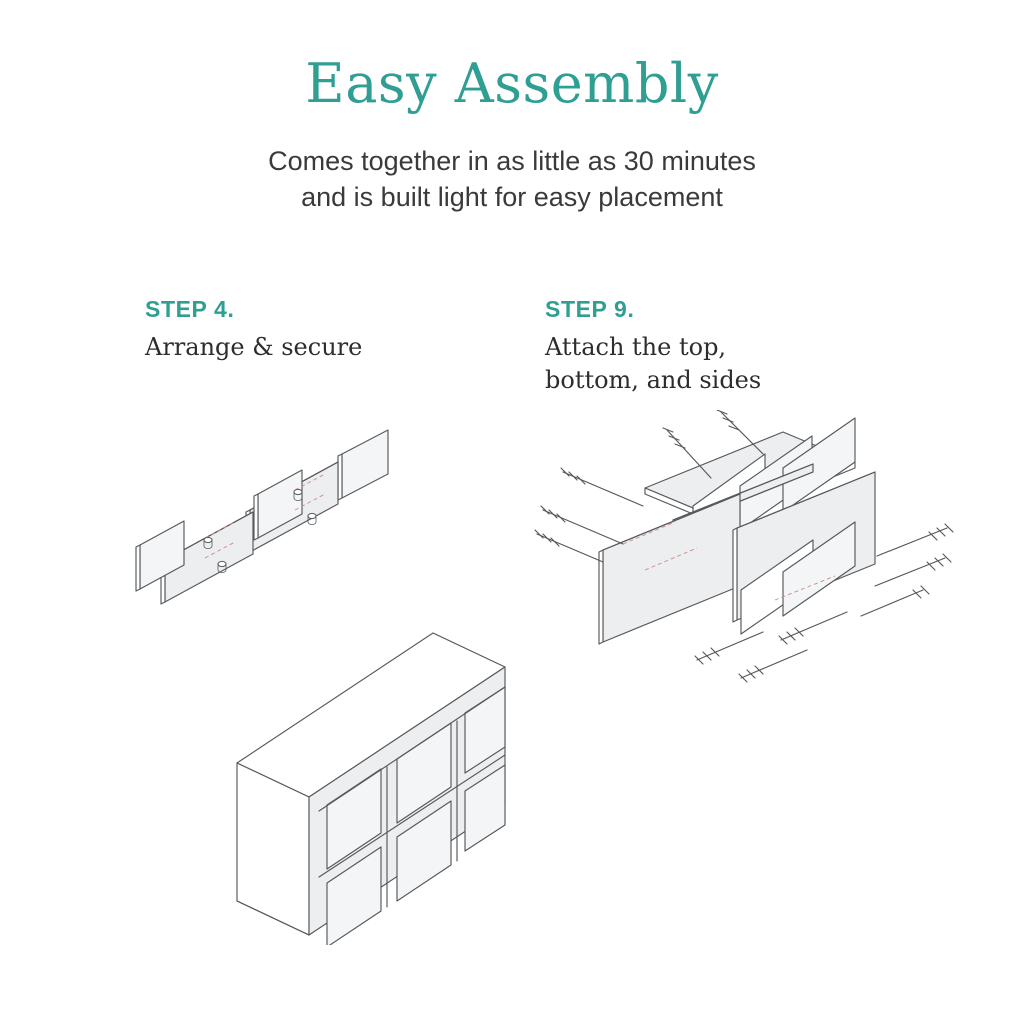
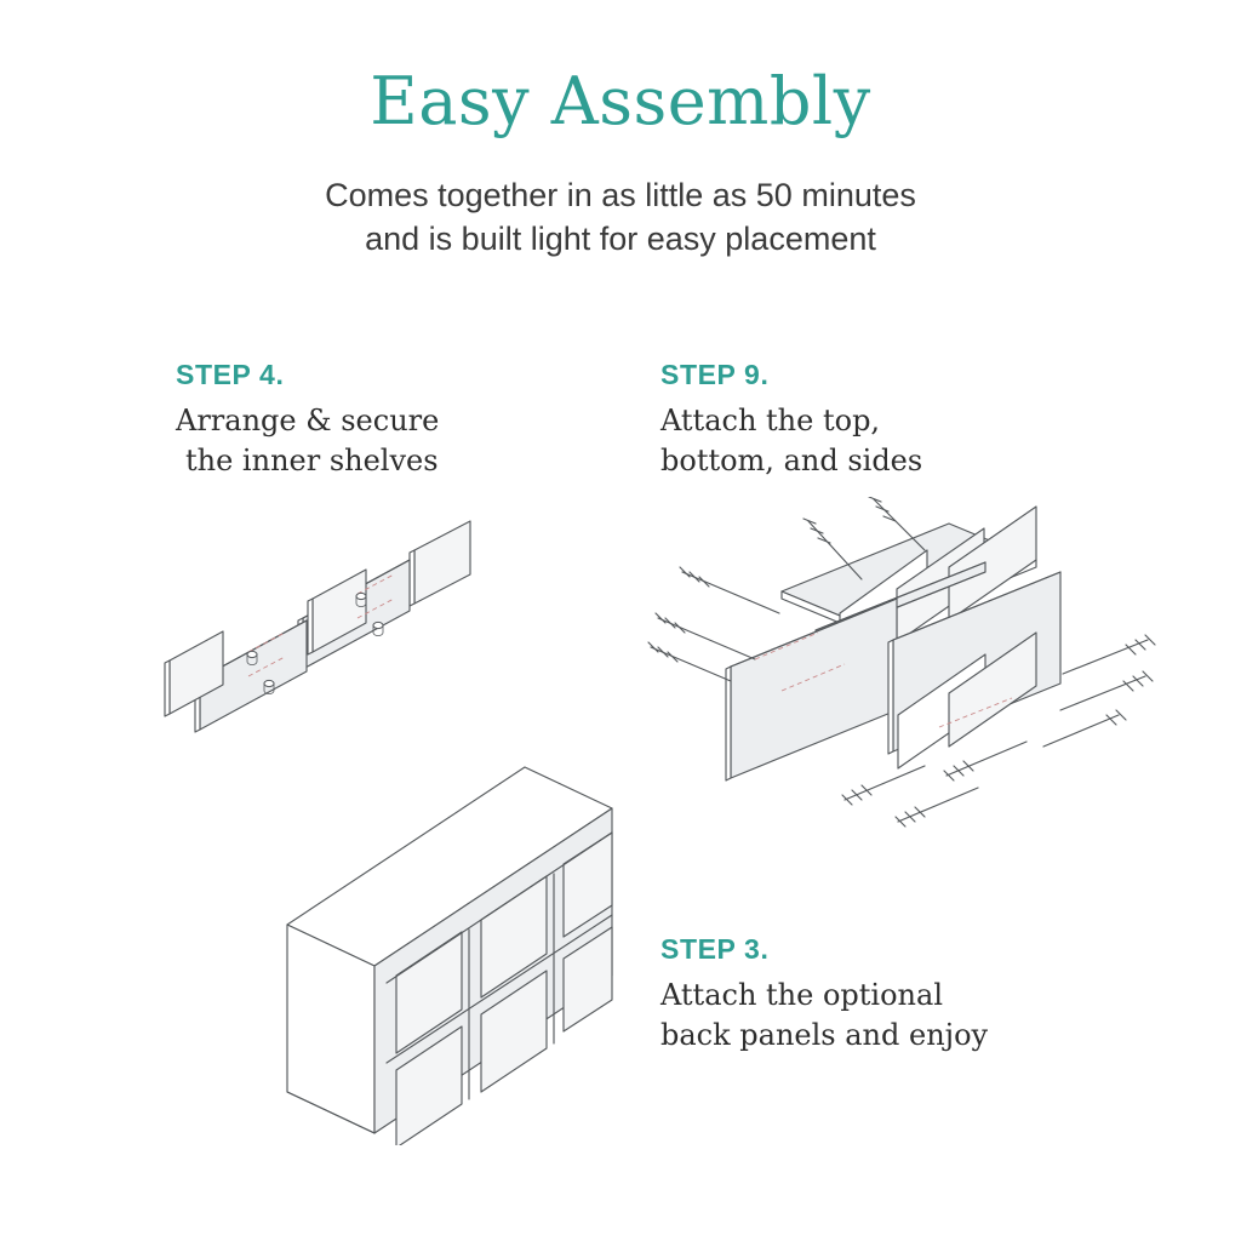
  Easy Assembly
- Comes together in as little as 30 minutes
+ Comes together in as little as 50 minutes
  and is built light for easy placement
  STEP 4.
  Arrange & secure
+ the inner shelves
  STEP 9.
  Attach the top,
  bottom, and sides
+ STEP 3.
+ Attach the optional
+ back panels and enjoy
